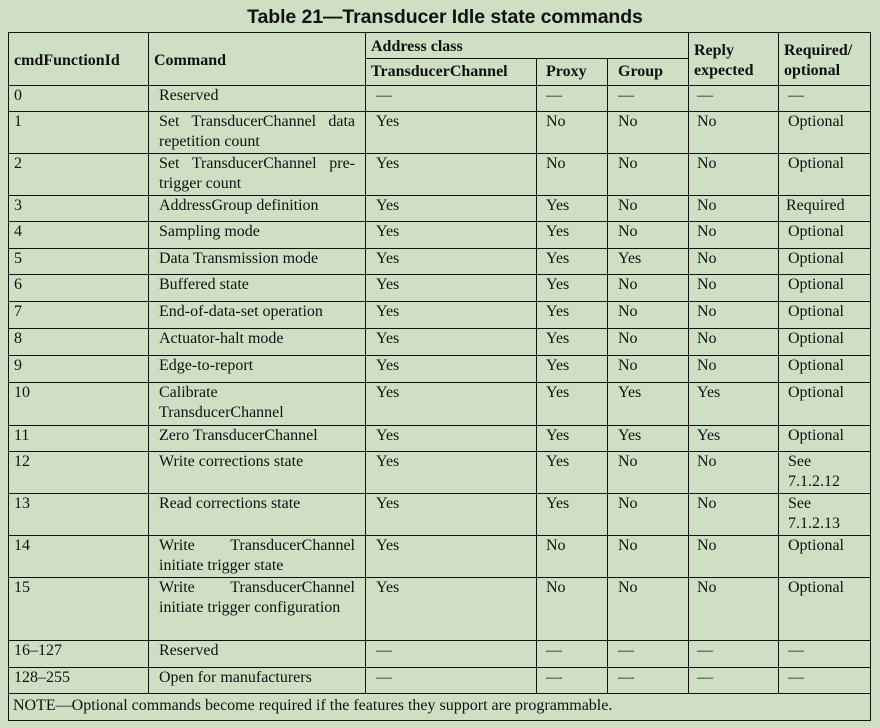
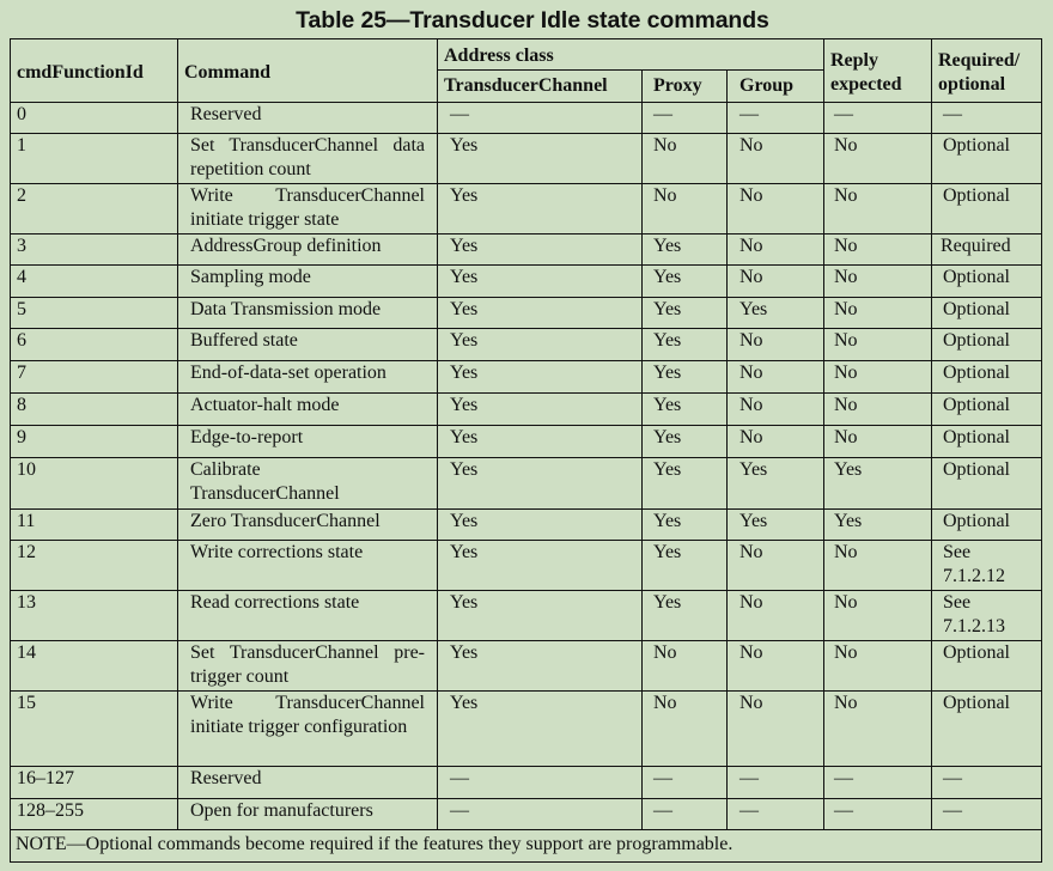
- Table 21—Transducer Idle state commands
+ Table 25—Transducer Idle state commands
  cmdFunctionId	Command	Address class	Reply expected	Required/ optional
  TransducerChannel	Proxy	Group
  0	Reserved	—	—	—	—	—
  1	Set TransducerChannel data repetition count	Yes	No	No	No	Optional
- 2	Set TransducerChannel pre-trigger count	Yes	No	No	No	Optional
+ 2	Write TransducerChannel initiate trigger state	Yes	No	No	No	Optional
  3	AddressGroup definition	Yes	Yes	No	No	Required
  4	Sampling mode	Yes	Yes	No	No	Optional
  5	Data Transmission mode	Yes	Yes	Yes	No	Optional
  6	Buffered state	Yes	Yes	No	No	Optional
  7	End-of-data-set operation	Yes	Yes	No	No	Optional
  8	Actuator-halt mode	Yes	Yes	No	No	Optional
  9	Edge-to-report	Yes	Yes	No	No	Optional
  10	Calibrate TransducerChannel	Yes	Yes	Yes	Yes	Optional
  11	Zero TransducerChannel	Yes	Yes	Yes	Yes	Optional
  12	Write corrections state	Yes	Yes	No	No	See 7.1.2.12
  13	Read corrections state	Yes	Yes	No	No	See 7.1.2.13
- 14	Write TransducerChannel initiate trigger state	Yes	No	No	No	Optional
+ 14	Set TransducerChannel pre-trigger count	Yes	No	No	No	Optional
  15	Write TransducerChannel initiate trigger configuration	Yes	No	No	No	Optional
  16–127	Reserved	—	—	—	—	—
  128–255	Open for manufacturers	—	—	—	—	—
  NOTE—Optional commands become required if the features they support are programmable.
